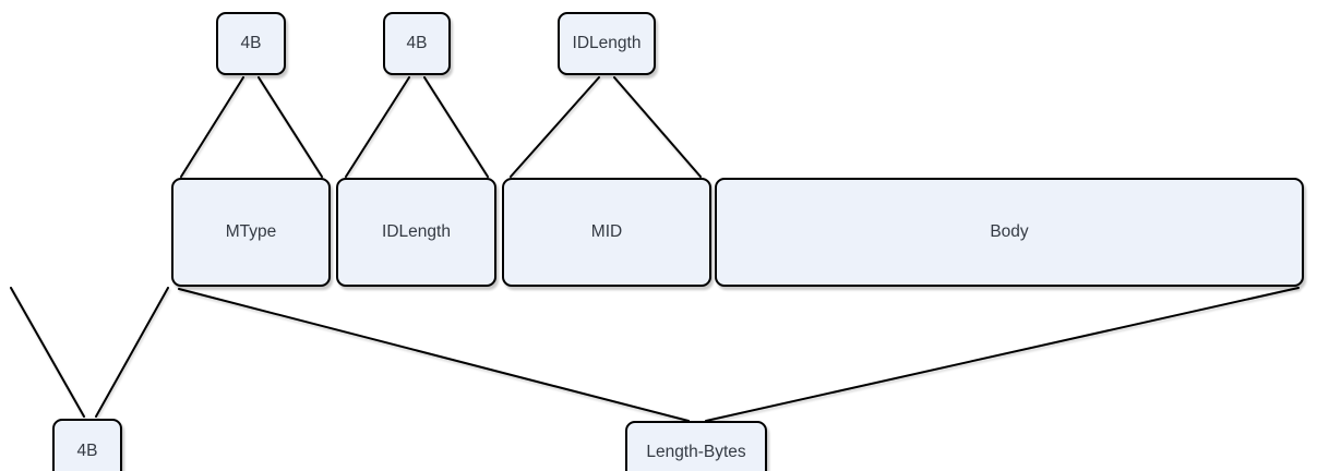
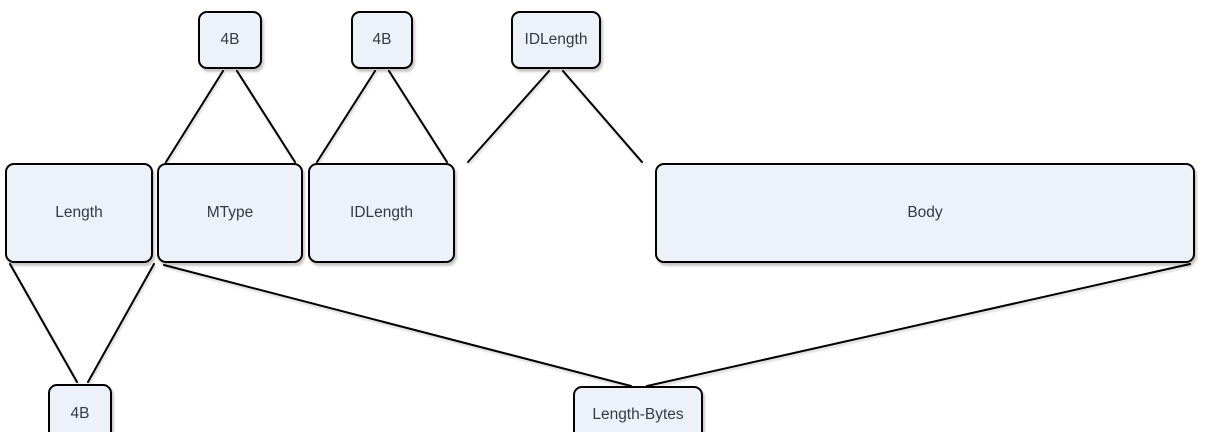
+ Length
  MType
  IDLength
- MID
  Body
  4B
  4B
  IDLength
  4B
  Length-Bytes
